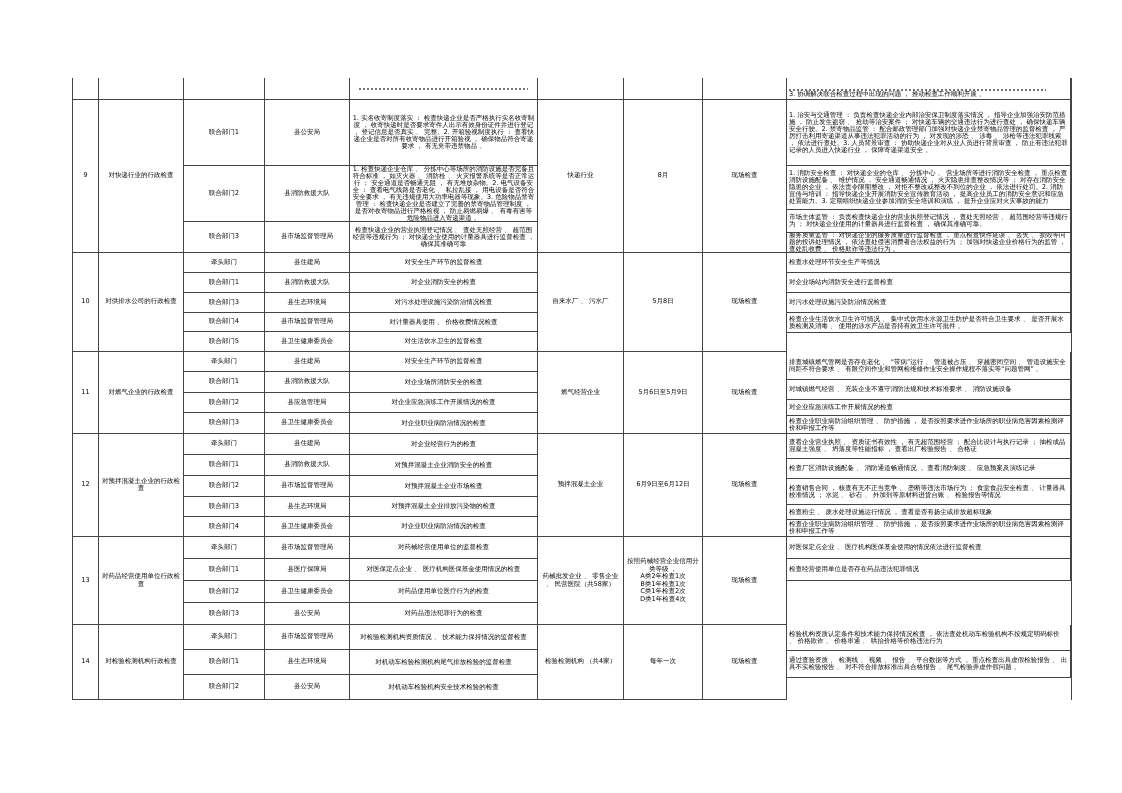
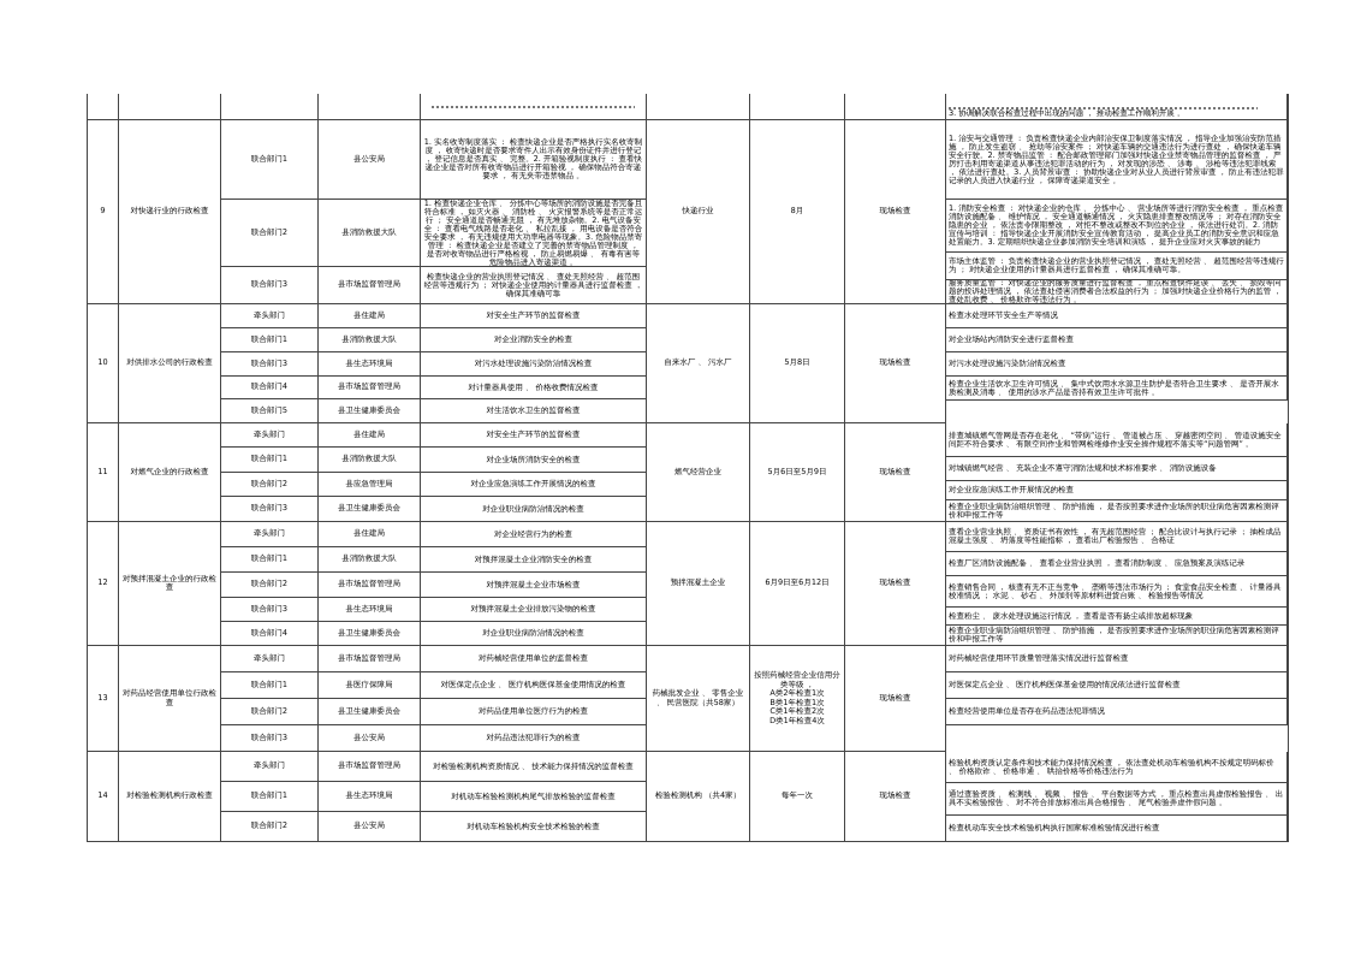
  3. 协调解决联合检查过程中出现的问题 ， 推动检查工作顺利开展 。
  9
  对快递行业的行政检查
  联合部门1
  县公安局
  1. 实名收寄制度落实 ： 检查快递企业是否严格执行实名收寄制度 ， 收寄快递时是否要求寄件人出示有效身份证件并进行登记 ， 登记信息是否真实 、 完整。2. 开箱验视制度执行 ： 查看快递企业是否对所有收寄物品进行开箱验视 ， 确保物品符合寄递要求 ， 有无夹带违禁物品 。
  联合部门2
  县消防救援大队
  1. 检查快递企业仓库 、 分拣中心等场所的消防设施是否完备且符合标准 ， 如灭火器 、 消防栓 、 火灾报警系统等是否正常运行 ； 安全通道是否畅通无阻 ， 有无堆放杂物。2. 电气设备安全 ： 查看电气线路是否老化 、 私拉乱接 ， 用电设备是否符合安全要求 ， 有无违规使用大功率电器等现象。3. 危险物品禁寄管理 ： 检查快递企业是否建立了完善的禁寄物品管理制度 ， 是否对收寄物品进行严格检视 ， 防止易燃易爆 、 有毒有害等危险物品进入寄递渠道 。
  联合部门3
  县市场监督管理局
  检查快递企业的营业执照登记情况 、 查处无照经营 、 超范围经营等违规行为 ； 对快递企业使用的计量器具进行监督检查 ， 确保其准确可靠
  快递行业
  8月
  现场检查
  1. 治安与交通管理 ： 负责检查快递企业内部治安保卫制度落实情况 ， 指导企业加强治安防范措施 ， 防止发生盗窃 、 抢劫等治安案件 ； 对快递车辆的交通违法行为进行查处 ， 确保快递车辆安全行驶。2. 禁寄物品监管 ： 配合邮政管理部门加强对快递企业禁寄物品管理的监督检查 ， 严厉打击利用寄递渠道从事违法犯罪活动的行为 ， 对发现的涉恐 、 涉毒 、 涉枪等违法犯罪线索 ， 依法进行查处。3. 人员背景审查 ： 协助快递企业对从业人员进行背景审查 ， 防止有违法犯罪记录的人员进入快递行业 ， 保障寄递渠道安全 。
  1. 消防安全检查 ： 对快递企业的仓库 、 分拣中心 、 营业场所等进行消防安全检查 ， 重点检查消防设施配备 、 维护情况 ， 安全通道畅通情况 ， 火灾隐患排查整改情况等 ； 对存在消防安全隐患的企业 ， 依法责令限期整改 ， 对拒不整改或整改不到位的企业 ， 依法进行处罚。2. 消防宣传与培训 ： 指导快递企业开展消防安全宣传教育活动 ， 提高企业员工的消防安全意识和应急处置能力。3. 定期组织快递企业参加消防安全培训和演练 ， 提升企业应对火灾事故的能力
  市场主体监管 ： 负责检查快递企业的营业执照登记情况 ， 查处无照经营 、 超范围经营等违规行为 ； 对快递企业使用的计量器具进行监督检查 ， 确保其准确可靠。
  服务质量监管 ： 对快递企业的服务质量进行监督检查 ， 重点检查快件延误 、 丢失 、 损毁等问题的投诉处理情况 ， 依法查处侵害消费者合法权益的行为 ； 加强对快递企业价格行为的监管 ， 查处乱收费 、 价格欺诈等违法行为 。
  10
  对供排水公司的行政检查
  牵头部门
  县住建局
  对安全生产环节的监督检查
  联合部门1
  县消防救援大队
  对企业消防安全的检查
  联合部门3
  县生态环境局
  对污水处理设施污染防治情况检查
  联合部门4
  县市场监督管理局
  对计量器具使用 、 价格收费情况检查
  联合部门5
  县卫生健康委员会
  对生活饮水卫生的监督检查
  自来水厂 、 污水厂
  5月8日
  现场检查
  检查水处理环节安全生产等情况
  对企业场站内消防安全进行监督检查
  对污水处理设施污染防治情况检查
  检查企业生活饮水卫生许可情况 、 集中式饮用水水源卫生防护是否符合卫生要求 、 是否开展水质检测及消毒 、 使用的涉水产品是否持有效卫生许可批件 。
  11
  对燃气企业的行政检查
  牵头部门
  县住建局
  对安全生产环节的监督检查
  联合部门1
  县消防救援大队
  对企业场所消防安全的检查
  联合部门2
  县应急管理局
  对企业应急演练工作开展情况的检查
  联合部门3
  县卫生健康委员会
  对企业职业病防治情况的检查
  燃气经营企业
  5月6日至5月9日
  现场检查
  排查城镇燃气管网是否存在老化 、 “带病”运行 、 管道被占压 、 穿越密闭空间 、 管道设施安全间距不符合要求 、 有限空间作业和管网检维修作业安全操作规程不落实等“问题管网” 。
  对城镇燃气经营 、 充装企业不遵守消防法规和技术标准要求 、 消防设施设备
  对企业应急演练工作开展情况的检查
  检查企业职业病防治组织管理 、 防护措施 ， 是否按照要求进作业场所的职业病危害因素检测评价和申报工作等
  12
  对预拌混凝土企业的行政检查
  牵头部门
  县住建局
  对企业经营行为的检查
  联合部门1
  县消防救援大队
  对预拌混凝土企业消防安全的检查
  联合部门2
  县市场监督管理局
  对预拌混凝土企业市场检查
  联合部门3
  县生态环境局
  对预拌混凝土企业排放污染物的检查
  联合部门4
  县卫生健康委员会
  对企业职业病防治情况的检查
  预拌混凝土企业
  6月9日至6月12日
  现场检查
  查看企业营业执照 、 资质证书有效性 ， 有无超范围经营 ； 配合比设计与执行记录 ； 抽检成品混凝土强度 、 坍落度等性能指标 ， 查看出厂检验报告 、 合格证
- 检查厂区消防设施配备 、 消防通道畅通情况 ， 查看消防制度 、 应急预案及演练记录
+ 检查厂区消防设施配备 、 查看企业营业执照 ， 查看消防制度 、 应急预案及演练记录
  检查销售合同 ， 核查有无不正当竞争 、 垄断等违法市场行为 ； 食堂食品安全检查 、 计量器具校准情况 ； 水泥 、 砂石 、 外加剂等原材料进货台账 、 检验报告等情况
  检查粉尘 、 废水处理设施运行情况 ， 查看是否有扬尘或排放超标现象
  检查企业职业病防治组织管理 、 防护措施 ， 是否按照要求进作业场所的职业病危害因素检测评价和申报工作等
  13
  对药品经营使用单位行政检查
  牵头部门
  县市场监督管理局
  对药械经营使用单位的监督检查
  联合部门1
  县医疗保障局
  对医保定点企业 、 医疗机构医保基金使用情况的检查
  联合部门2
  县卫生健康委员会
  对药品使用单位医疗行为的检查
  联合部门3
  县公安局
  对药品违法犯罪行为的检查
  药械批发企业 、 零售企业 、 民营医院（共58家）
  按照药械经营企业信用分类等级 ，
  A类2年检查1次
  B类1年检查1次
  C类1年检查2次
  D类1年检查4次
  现场检查
+ 对药械经营使用环节质量管理落实情况进行监督检查
  对医保定点企业 、 医疗机构医保基金使用的情况依法进行监督检查
  检查经营使用单位是否存在药品违法犯罪情况
  14
  对检验检测机构行政检查
  牵头部门
  县市场监督管理局
  对检验检测机构资质情况 、 技术能力保持情况的监督检查
  联合部门1
  县生态环境局
  对机动车检验检测机构尾气排放检验的监督检查
  联合部门2
  县公安局
  对机动车检验机构安全技术检验的检查
  检验检测机构 （共4家）
  每年一次
  现场检查
  检验机构资质认定条件和技术能力保持情况检查 ， 依法查处机动车检验机构不按规定明码标价 、 价格欺诈 、 价格串通 、 哄抬价格等价格违法行为
  通过查验资质 、 检测线 、 视频 、 报告 、 平台数据等方式 ， 重点检查出具虚假检验报告 、 出具不实检验报告 、 对不符合排放标准出具合格报告 、 尾气检验弄虚作假问题 。
+ 检查机动车安全技术检验机构执行国家标准检验情况进行检查
